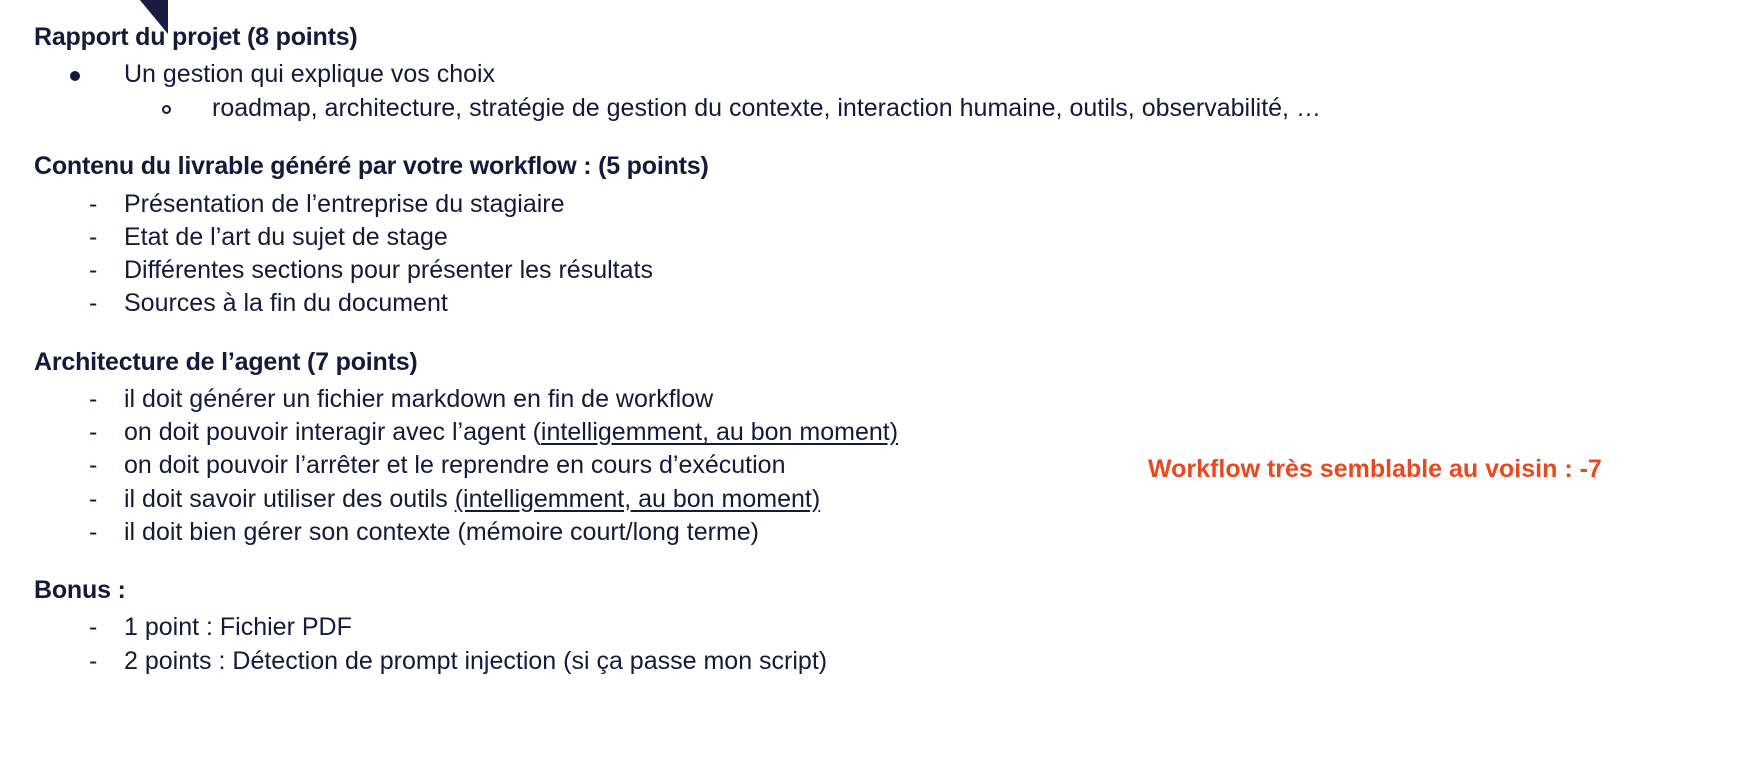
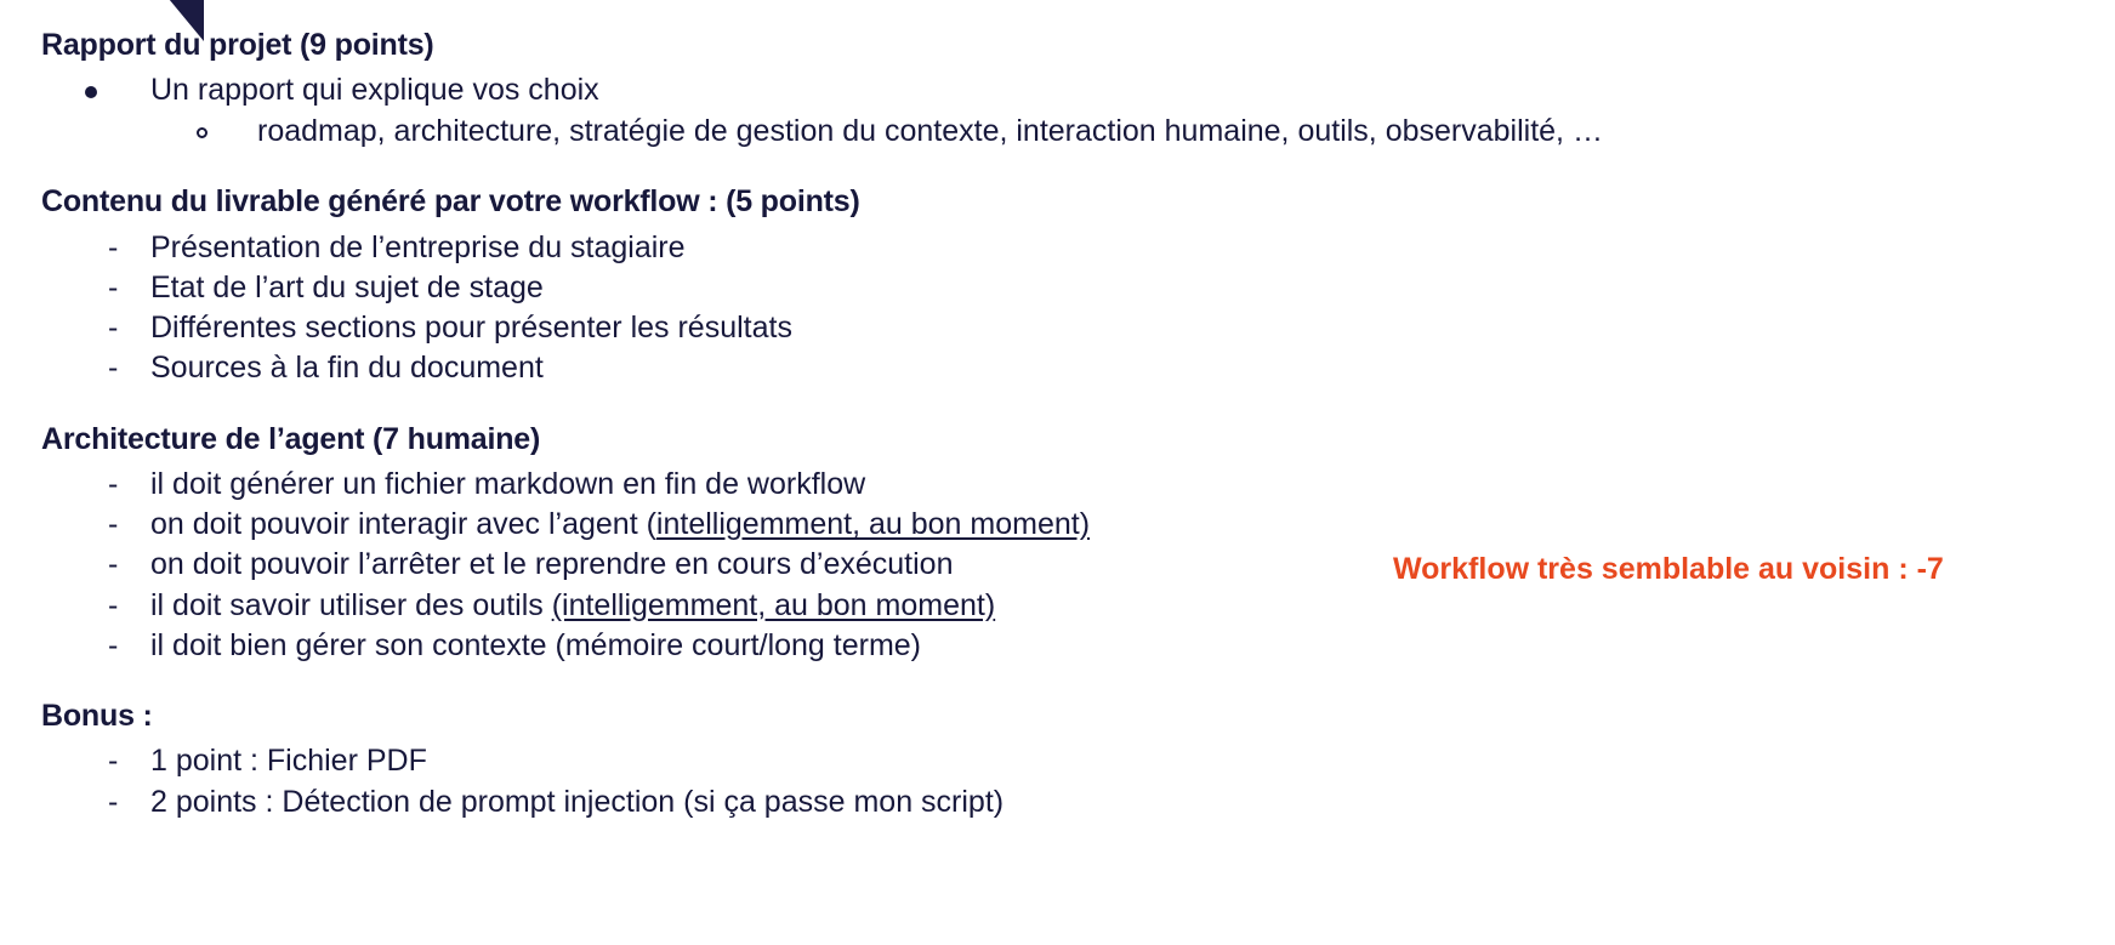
- Rapport du projet (8 points)
+ Rapport du projet (9 points)
- Un gestion qui explique vos choix
+ Un rapport qui explique vos choix
  roadmap, architecture, stratégie de gestion du contexte, interaction humaine, outils, observabilité, …
  Contenu du livrable généré par votre workflow : (5 points)
  Présentation de l’entreprise du stagiaire
  Etat de l’art du sujet de stage
  Différentes sections pour présenter les résultats
  Sources à la fin du document
- Architecture de l’agent (7 points)
+ Architecture de l’agent (7 humaine)
  il doit générer un fichier markdown en fin de workflow
  on doit pouvoir interagir avec l’agent (intelligemment, au bon moment)
  on doit pouvoir l’arrêter et le reprendre en cours d’exécution
  il doit savoir utiliser des outils (intelligemment, au bon moment)
  il doit bien gérer son contexte (mémoire court/long terme)
  Bonus :
  1 point : Fichier PDF
  2 points : Détection de prompt injection (si ça passe mon script)
  Workflow très semblable au voisin : -7
